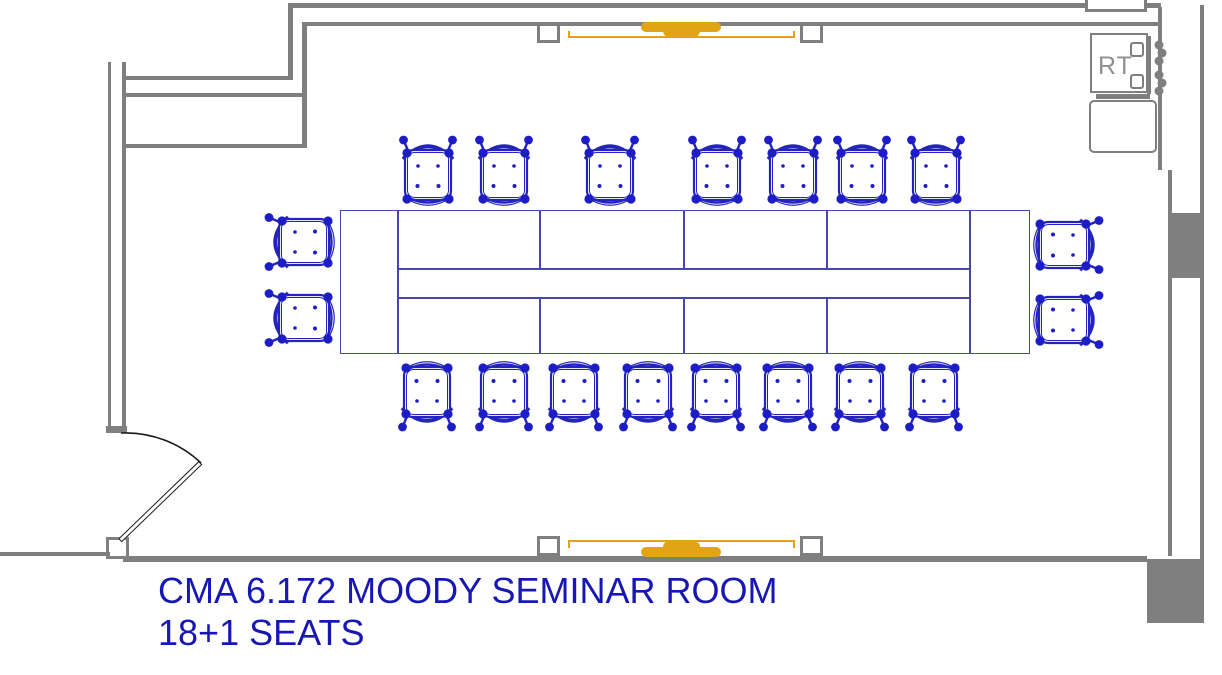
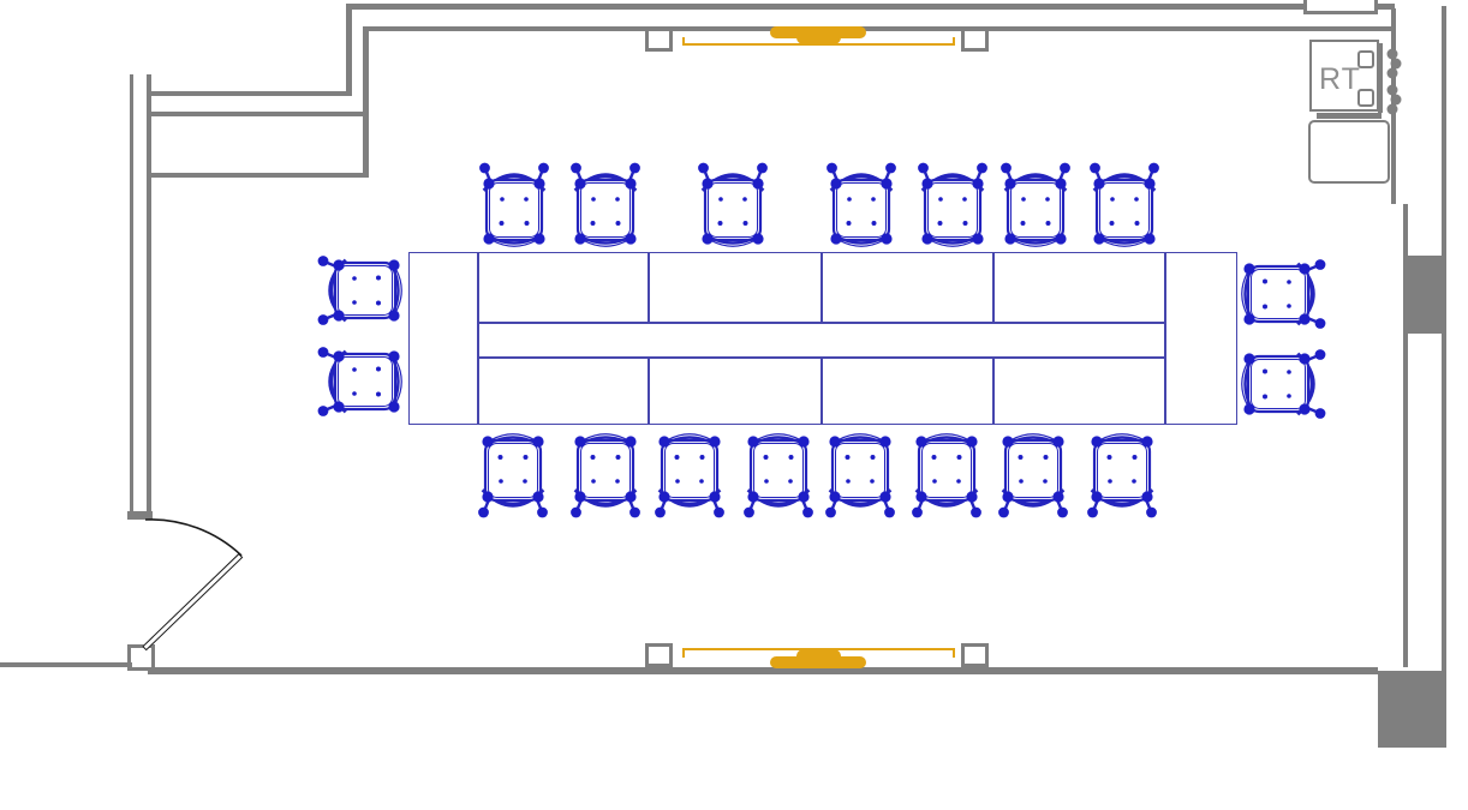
  RT
- CMA 6.172 MOODY SEMINAR ROOM
- 18+1 SEATS
